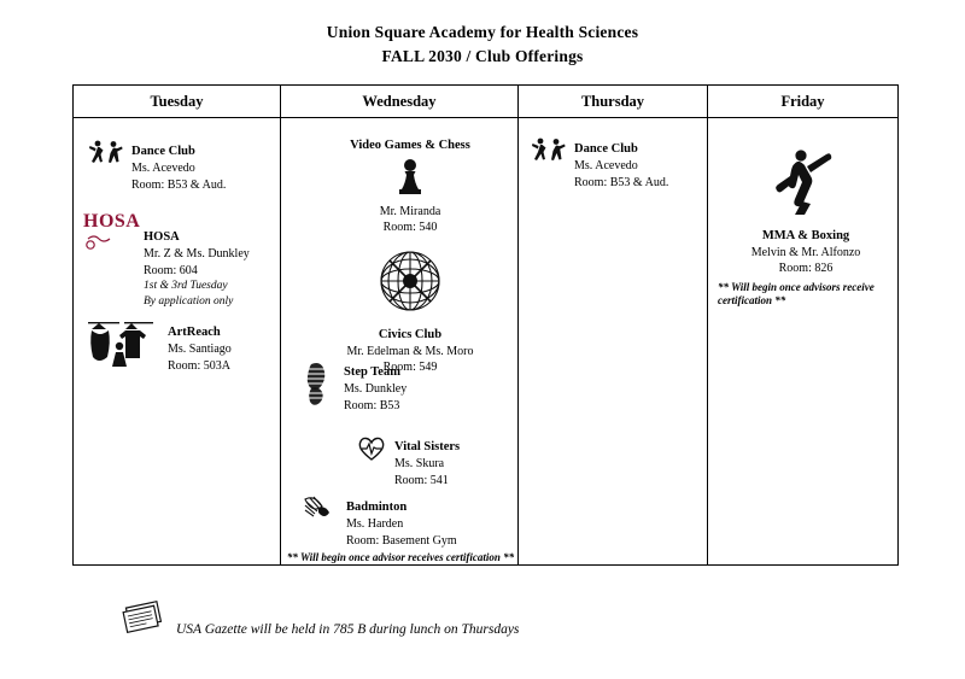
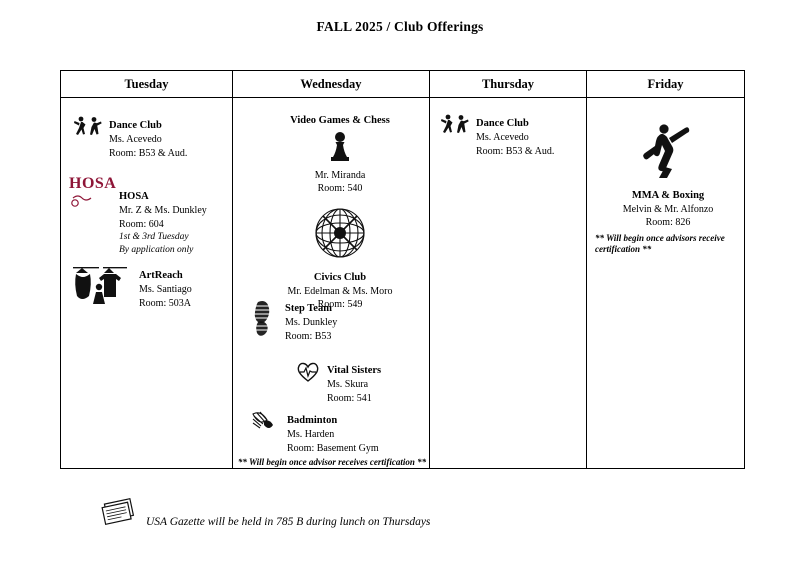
- Union Square Academy for Health Sciences
- FALL 2030 / Club Offerings
+ FALL 2025 / Club Offerings
  Tuesday	Wednesday	Thursday	Friday
  Dance Club Ms. Acevedo Room: B53 & Aud. HOSA HOSA Mr. Z & Ms. Dunkley Room: 604 1st & 3rd Tuesday By application only ArtReach Ms. Santiago Room: 503A	Video Games & Chess Mr. Miranda Room: 540 Civics Club Mr. Edelman & Ms. Moro Room: 549 Step Team Ms. Dunkley Room: B53 Vital Sisters Ms. Skura Room: 541 Badminton Ms. Harden Room: Basement Gym ** Will begin once advisor receives certification **	Dance Club Ms. Acevedo Room: B53 & Aud.	MMA & Boxing Melvin & Mr. Alfonzo Room: 826 ** Will begin once advisors receive certification **
  USA Gazette will be held in 785 B during lunch on Thursdays
